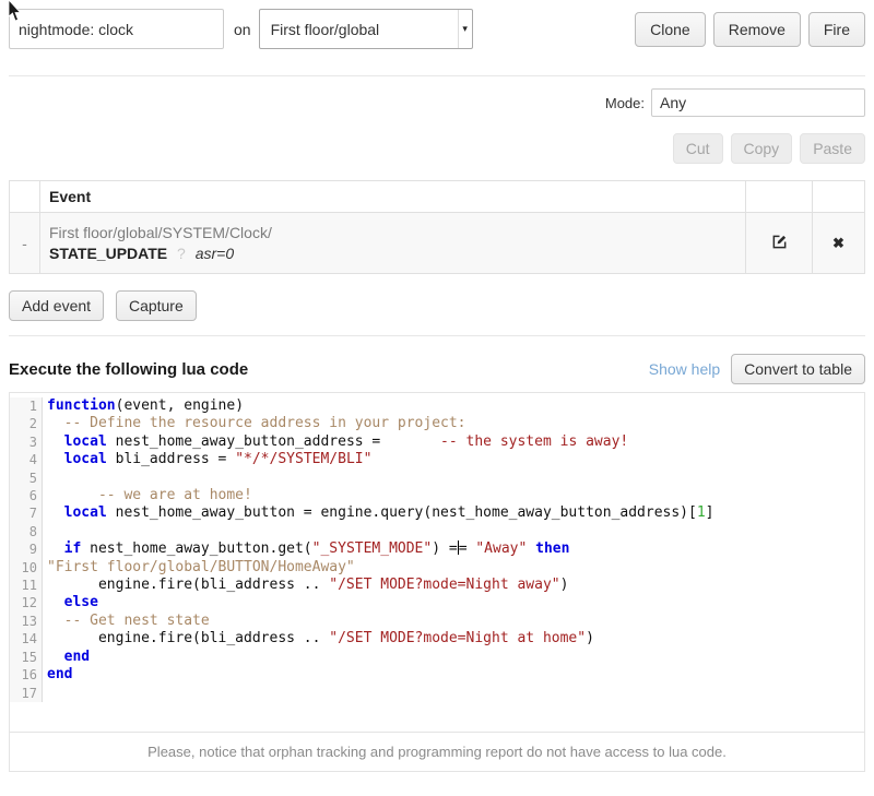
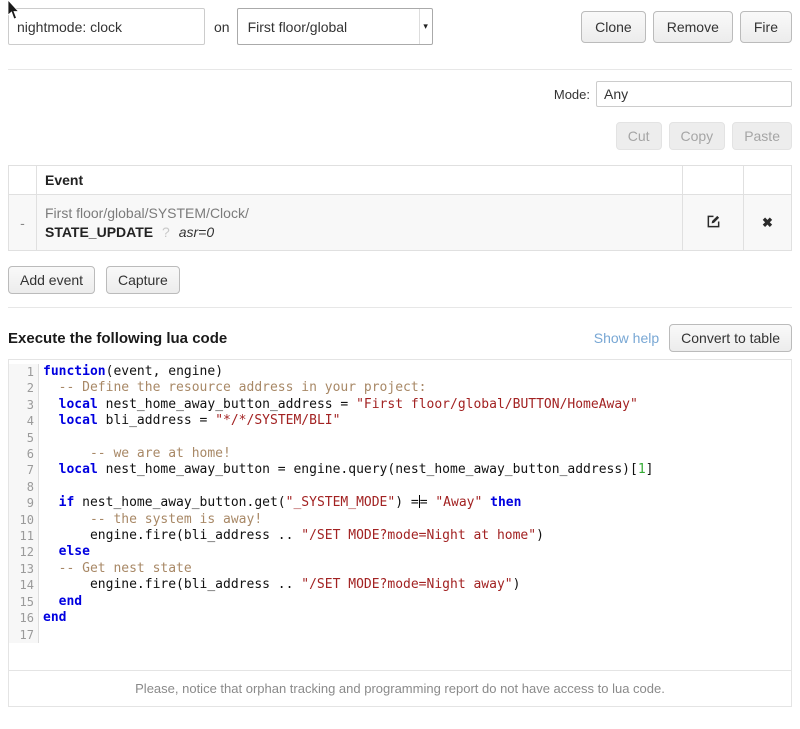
  nightmode: clock
  on
  First floor/global
  ▾
  Clone
  Remove
  Fire
  Mode:
  Any
  Cut
  Copy
  Paste
  	Event
  -	First floor/global/SYSTEM/Clock/ STATE_UPDATE ? asr=0		✖
  Add event Capture
  Execute the following lua code
  Show help
  Convert to table
  1
  2
  3
  4
  5
  6
  7
  8
  9
  10
  11
  12
  13
  14
  15
  16
  17
  function(event, engine)
  -- Define the resource address in your project:
- local nest_home_away_button_address = -- the system is away!
+ local nest_home_away_button_address = "First floor/global/BUTTON/HomeAway"
  local bli_address = "*/*/SYSTEM/BLI"
  -- we are at home!
  local nest_home_away_button = engine.query(nest_home_away_button_address)[1]
  if nest_home_away_button.get("_SYSTEM_MODE") == "Away" then
- "First floor/global/BUTTON/HomeAway"
+ -- the system is away!
- engine.fire(bli_address .. "/SET MODE?mode=Night away")
+ engine.fire(bli_address .. "/SET MODE?mode=Night at home")
  else
  -- Get nest state
- engine.fire(bli_address .. "/SET MODE?mode=Night at home")
+ engine.fire(bli_address .. "/SET MODE?mode=Night away")
  end
  end
  Please, notice that orphan tracking and programming report do not have access to lua code.
